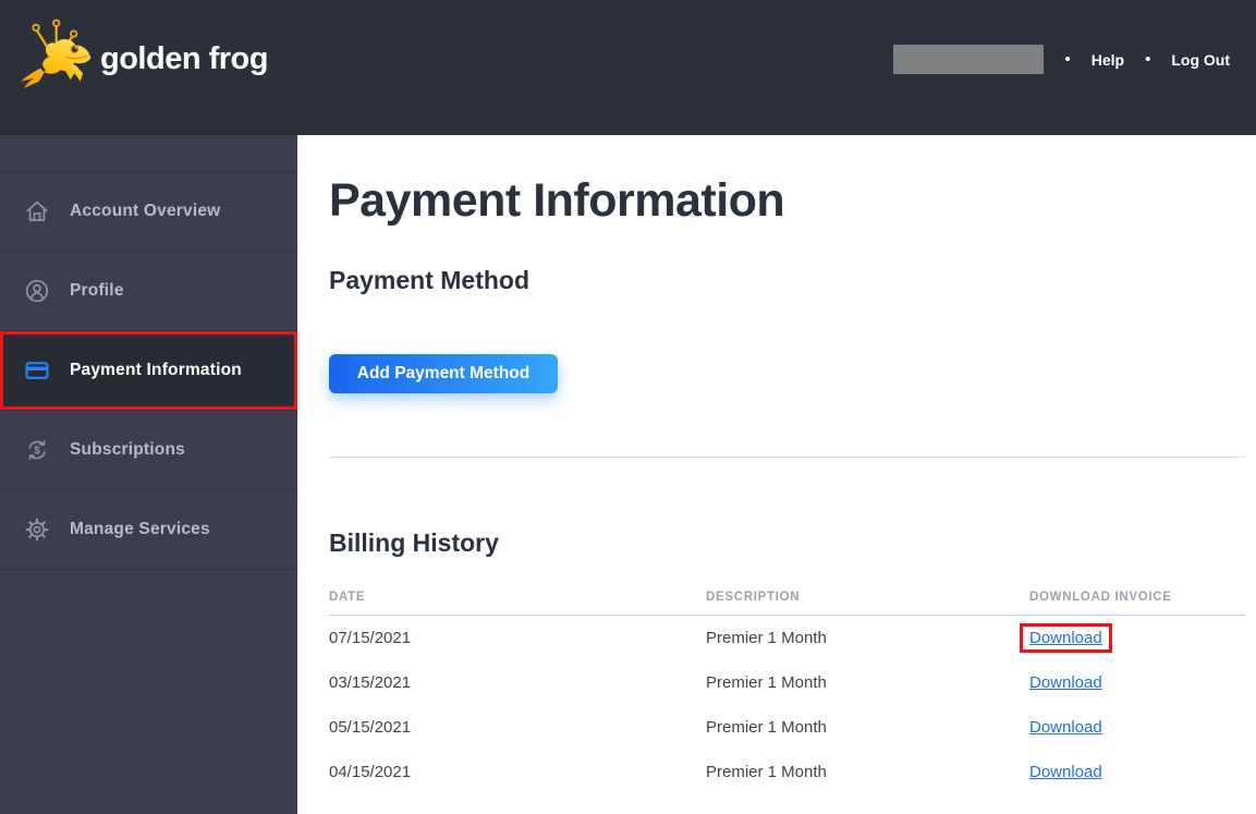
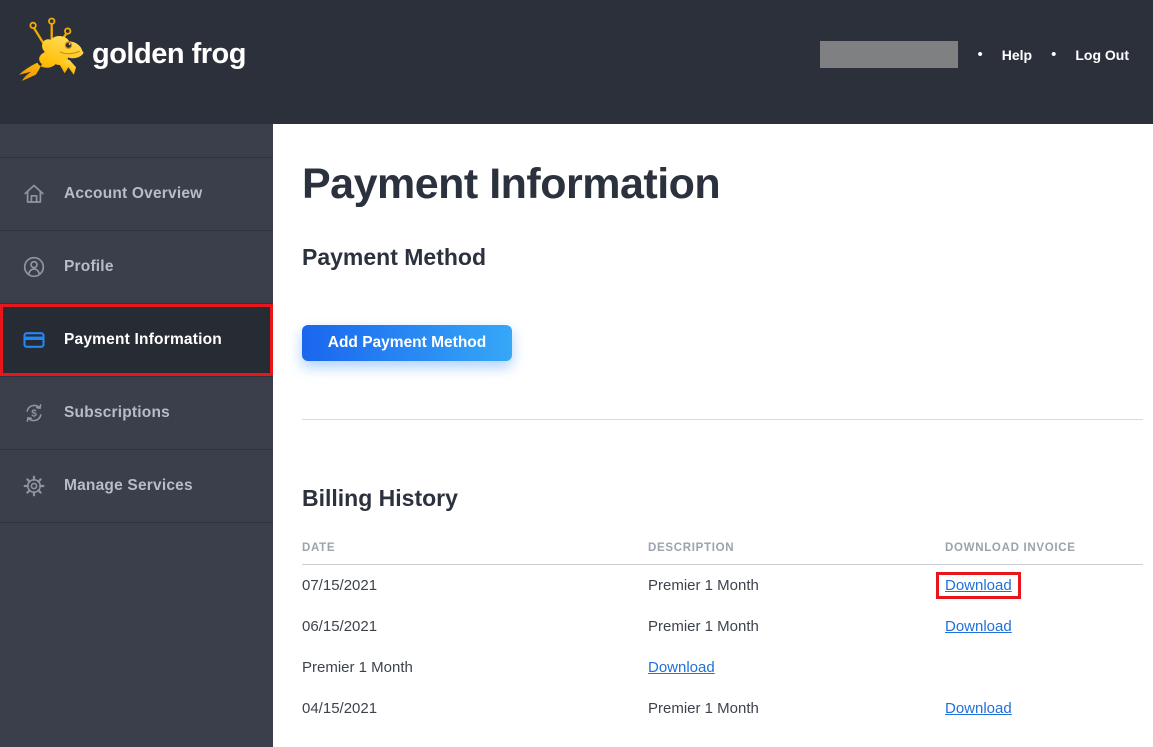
  golden frog
  •
  Help
  •
  Log Out
  Account Overview
  Profile
  Payment Information
  $
  Subscriptions
  Manage Services
  Payment Information
  Payment Method
  Add Payment Method
  Billing History
  DATE
  DESCRIPTION
  DOWNLOAD INVOICE
  07/15/2021
  Premier 1 Month
  Download
- 03/15/2021
+ 06/15/2021
  Premier 1 Month
  Download
- 05/15/2021
  Premier 1 Month
  Download
  04/15/2021
  Premier 1 Month
  Download
